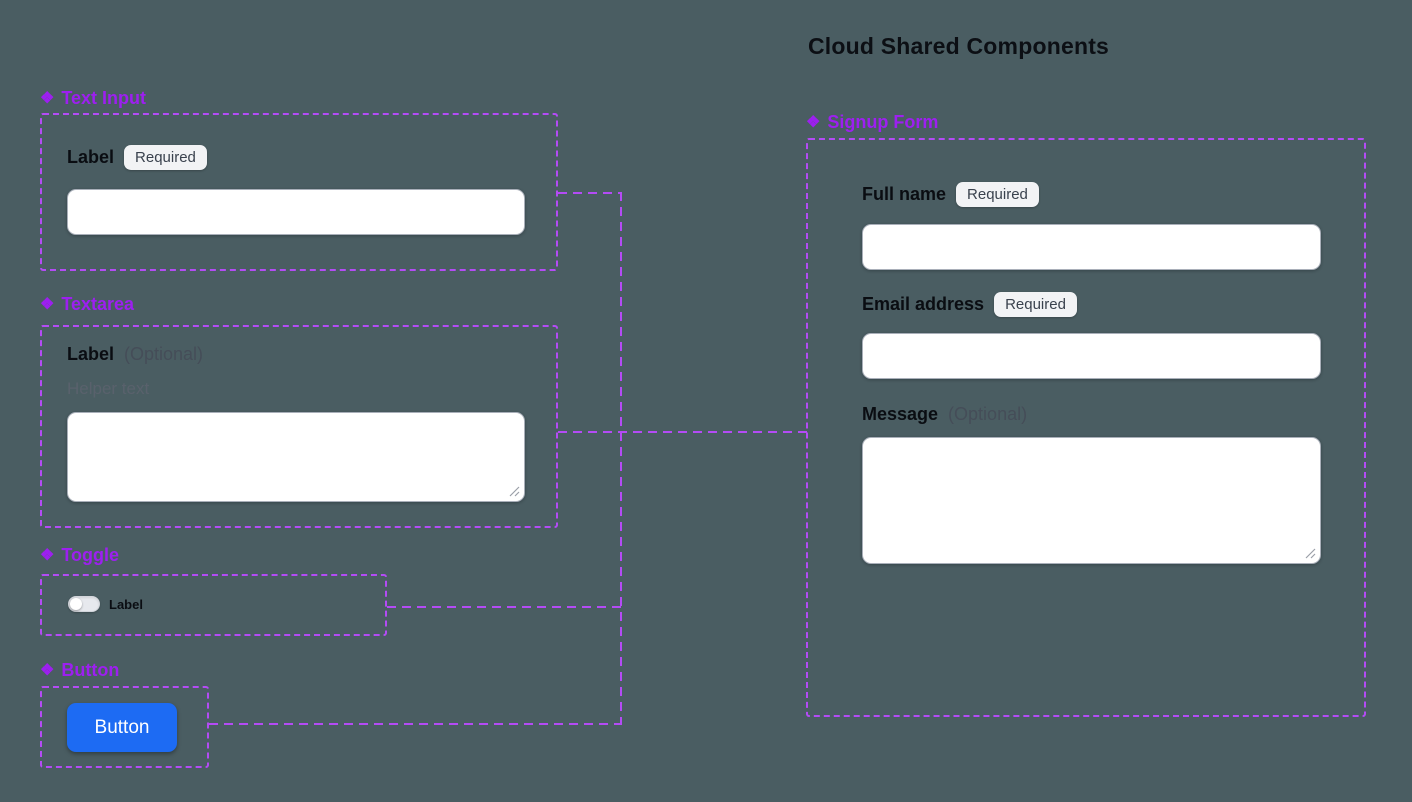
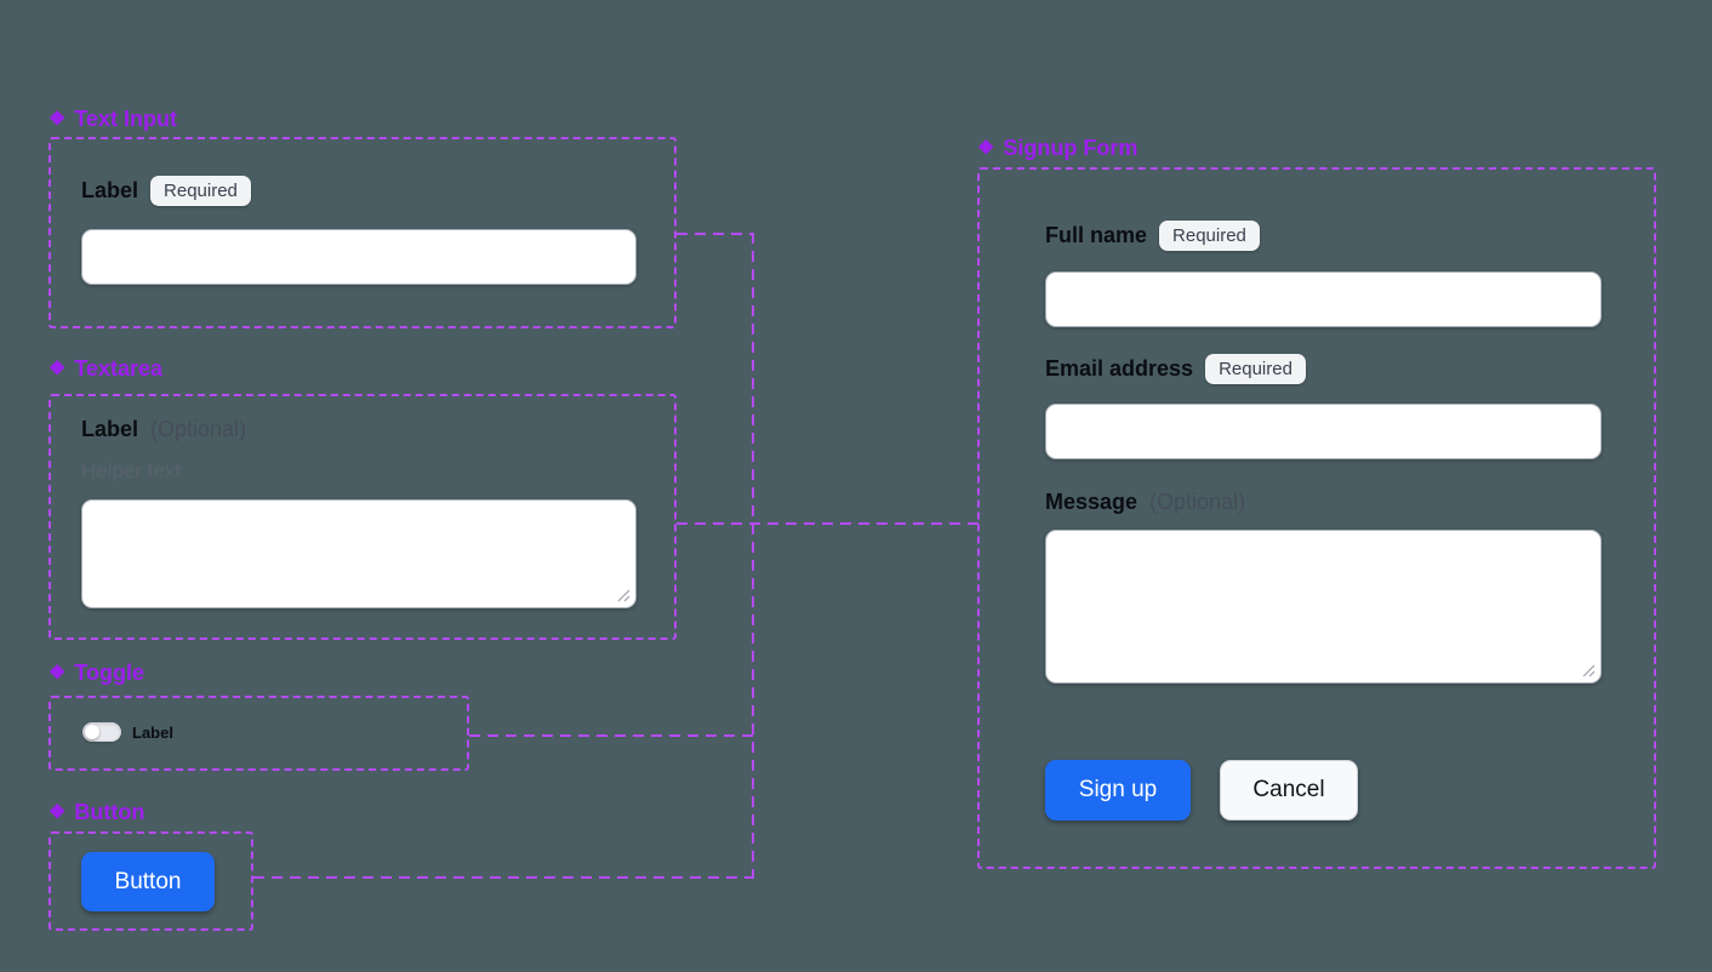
- Cloud Shared Components
  ❖
  Text Input
  Label
  Required
  ❖
  Textarea
  Label
  ❖
  Toggle
  Label
  ❖
  Button
  Button
  ❖
  Signup Form
  Full name
  Required
  Email address
  Required
  Message
+ Sign up
+ Cancel
